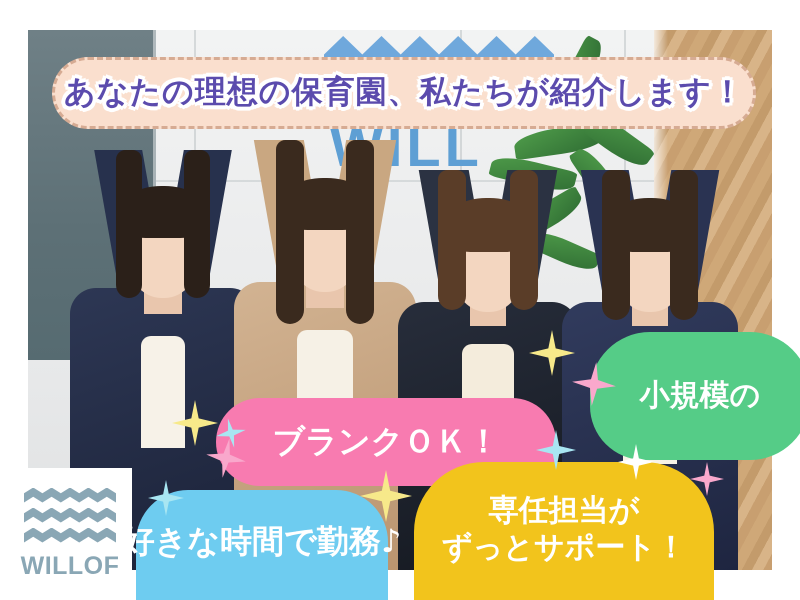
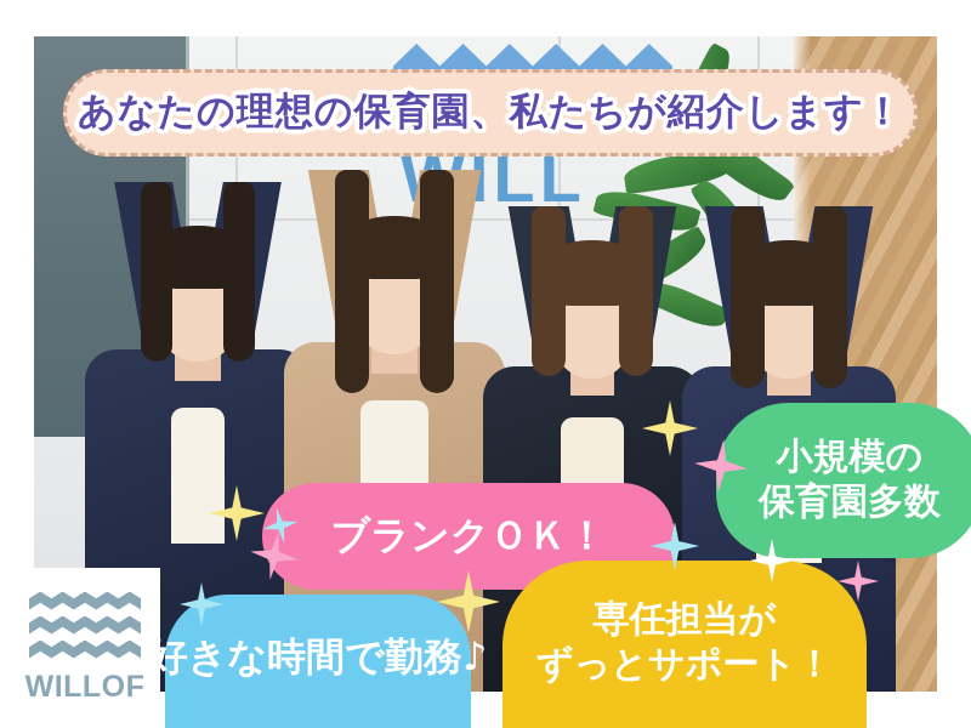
  ILL
  あなたの理想の保育園、私たちが紹介します！
  ブランクＯＫ！
  小規模の
+ 保育園多数
  好きな時間で勤務♪
  専任担当が
  ずっとサポート！
  WILLOF
